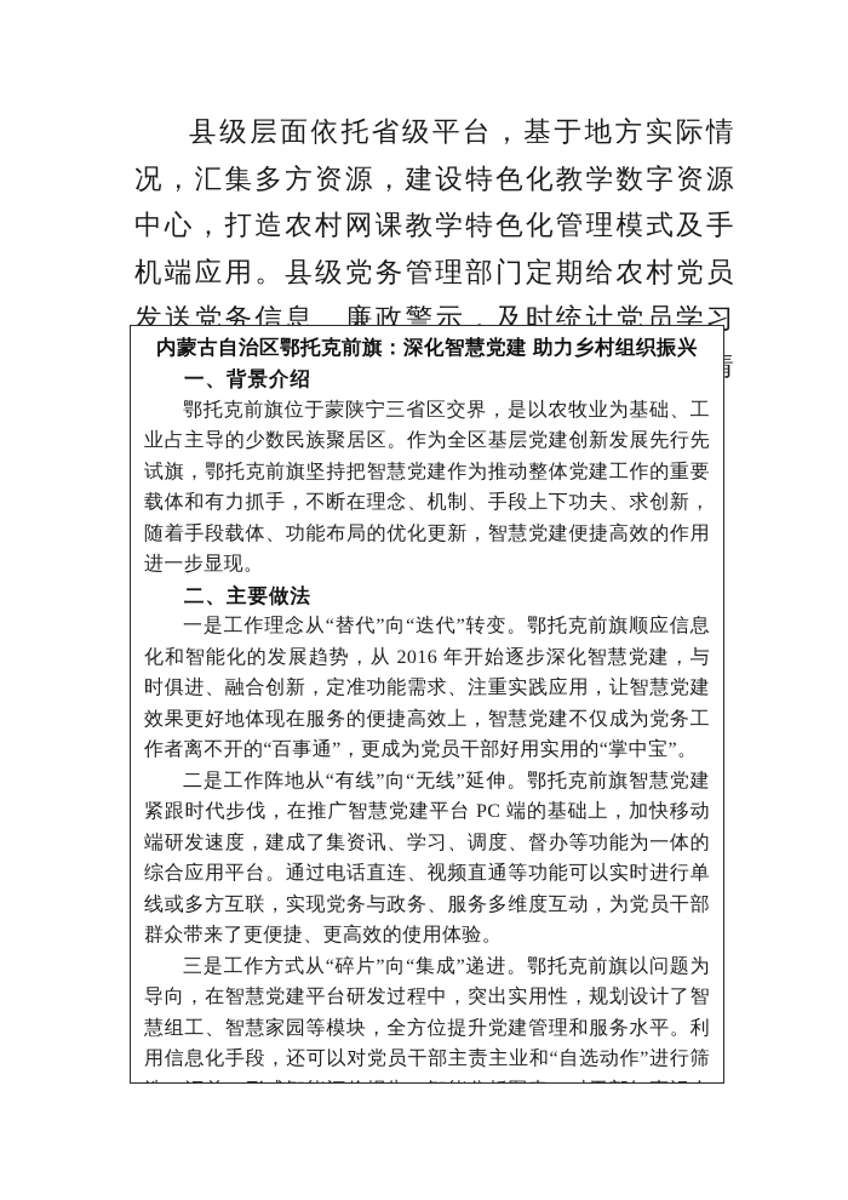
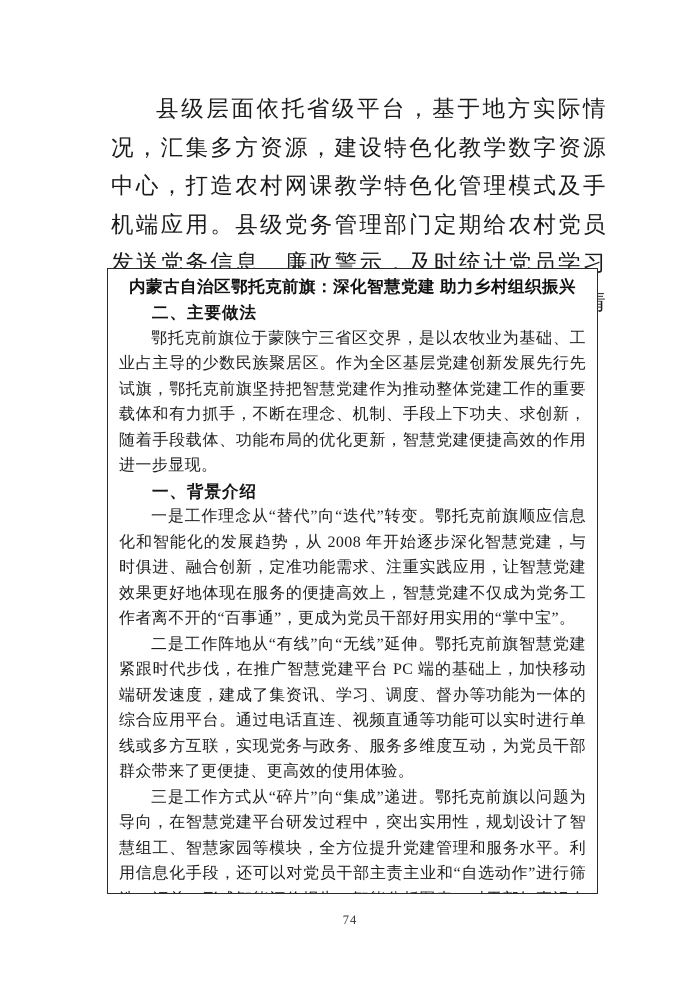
  县级层面依托省级平台，基于地方实际情况，汇集多方资源，建设特色化教学数字资源中心，打造农村网课教学特色化管理模式及手机端应用。县级党务管理部门定期给农村党员发送党务信息、廉政警示，及时统计党员学习
  内蒙古自治区鄂托克前旗：深化智慧党建 助力乡村组织振兴
- 一、背景介绍
+ 二、主要做法
  鄂托克前旗位于蒙陕宁三省区交界，是以农牧业为基础、工业占主导的少数民族聚居区。作为全区基层党建创新发展先行先试旗，鄂托克前旗坚持把智慧党建作为推动整体党建工作的重要载体和有力抓手，不断在理念、机制、手段上下功夫、求创新，随着手段载体、功能布局的优化更新，智慧党建便捷高效的作用进一步显现。
- 二、主要做法
+ 一、背景介绍
- 一是工作理念从“替代”向“迭代”转变。鄂托克前旗顺应信息化和智能化的发展趋势，从 2016 年开始逐步深化智慧党建，与时俱进、融合创新，定准功能需求、注重实践应用，让智慧党建效果更好地体现在服务的便捷高效上，智慧党建不仅成为党务工作者离不开的“百事通”，更成为党员干部好用实用的“掌中宝”。
+ 一是工作理念从“替代”向“迭代”转变。鄂托克前旗顺应信息化和智能化的发展趋势，从 2008 年开始逐步深化智慧党建，与时俱进、融合创新，定准功能需求、注重实践应用，让智慧党建效果更好地体现在服务的便捷高效上，智慧党建不仅成为党务工作者离不开的“百事通”，更成为党员干部好用实用的“掌中宝”。
  二是工作阵地从“有线”向“无线”延伸。鄂托克前旗智慧党建紧跟时代步伐，在推广智慧党建平台 PC 端的基础上，加快移动端研发速度，建成了集资讯、学习、调度、督办等功能为一体的综合应用平台。通过电话直连、视频直通等功能可以实时进行单线或多方互联，实现党务与政务、服务多维度互动，为党员干部群众带来了更便捷、更高效的使用体验。
  三是工作方式从“碎片”向“集成”递进。鄂托克前旗以问题为导向，在智慧党建平台研发过程中，突出实用性，规划设计了智慧组工、智慧家园等模块，全方位提升党建管理和服务水平。利用信息化手段，还可以对党员干部主责主业和“自选动作”进行筛
+ 74
